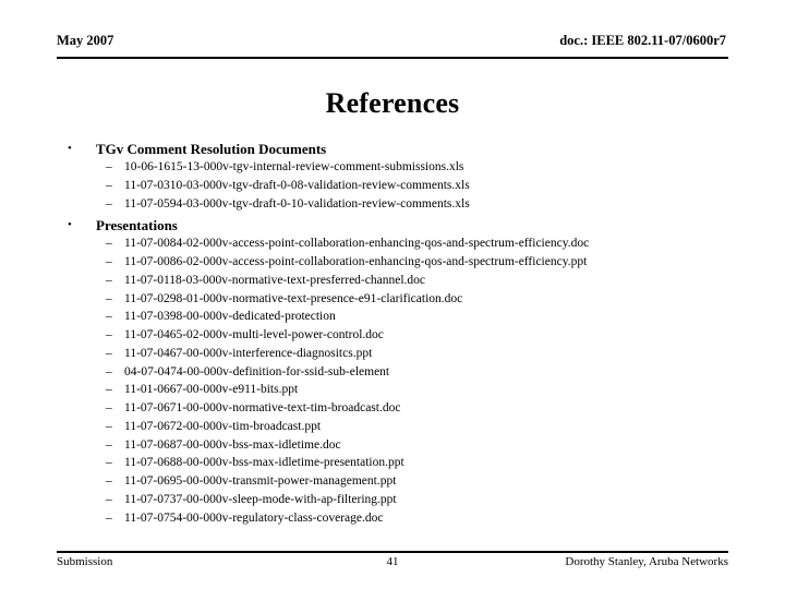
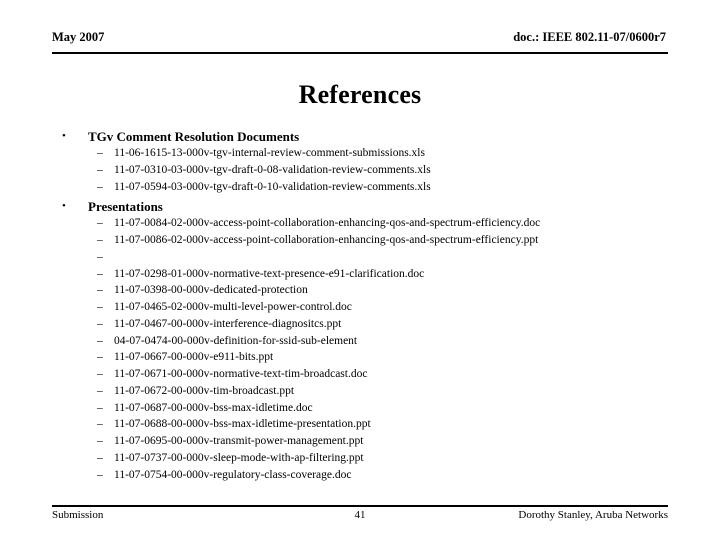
  May 2007
  doc.: IEEE 802.11-07/0600r7
  References
  •
  TGv Comment Resolution Documents
  –
- 10-06-1615-13-000v-tgv-internal-review-comment-submissions.xls
+ 11-06-1615-13-000v-tgv-internal-review-comment-submissions.xls
  –
  11-07-0310-03-000v-tgv-draft-0-08-validation-review-comments.xls
  –
  11-07-0594-03-000v-tgv-draft-0-10-validation-review-comments.xls
  •
  Presentations
  –
  11-07-0084-02-000v-access-point-collaboration-enhancing-qos-and-spectrum-efficiency.doc
  –
  11-07-0086-02-000v-access-point-collaboration-enhancing-qos-and-spectrum-efficiency.ppt
  –
- 11-07-0118-03-000v-normative-text-presferred-channel.doc
  –
  11-07-0298-01-000v-normative-text-presence-e91-clarification.doc
  –
  11-07-0398-00-000v-dedicated-protection
  –
  11-07-0465-02-000v-multi-level-power-control.doc
  –
  11-07-0467-00-000v-interference-diagnositcs.ppt
  –
  04-07-0474-00-000v-definition-for-ssid-sub-element
  –
- 11-01-0667-00-000v-e911-bits.ppt
+ 11-07-0667-00-000v-e911-bits.ppt
  –
  11-07-0671-00-000v-normative-text-tim-broadcast.doc
  –
  11-07-0672-00-000v-tim-broadcast.ppt
  –
  11-07-0687-00-000v-bss-max-idletime.doc
  –
  11-07-0688-00-000v-bss-max-idletime-presentation.ppt
  –
  11-07-0695-00-000v-transmit-power-management.ppt
  –
  11-07-0737-00-000v-sleep-mode-with-ap-filtering.ppt
  –
  11-07-0754-00-000v-regulatory-class-coverage.doc
  41
  Submission
  Dorothy Stanley, Aruba Networks
